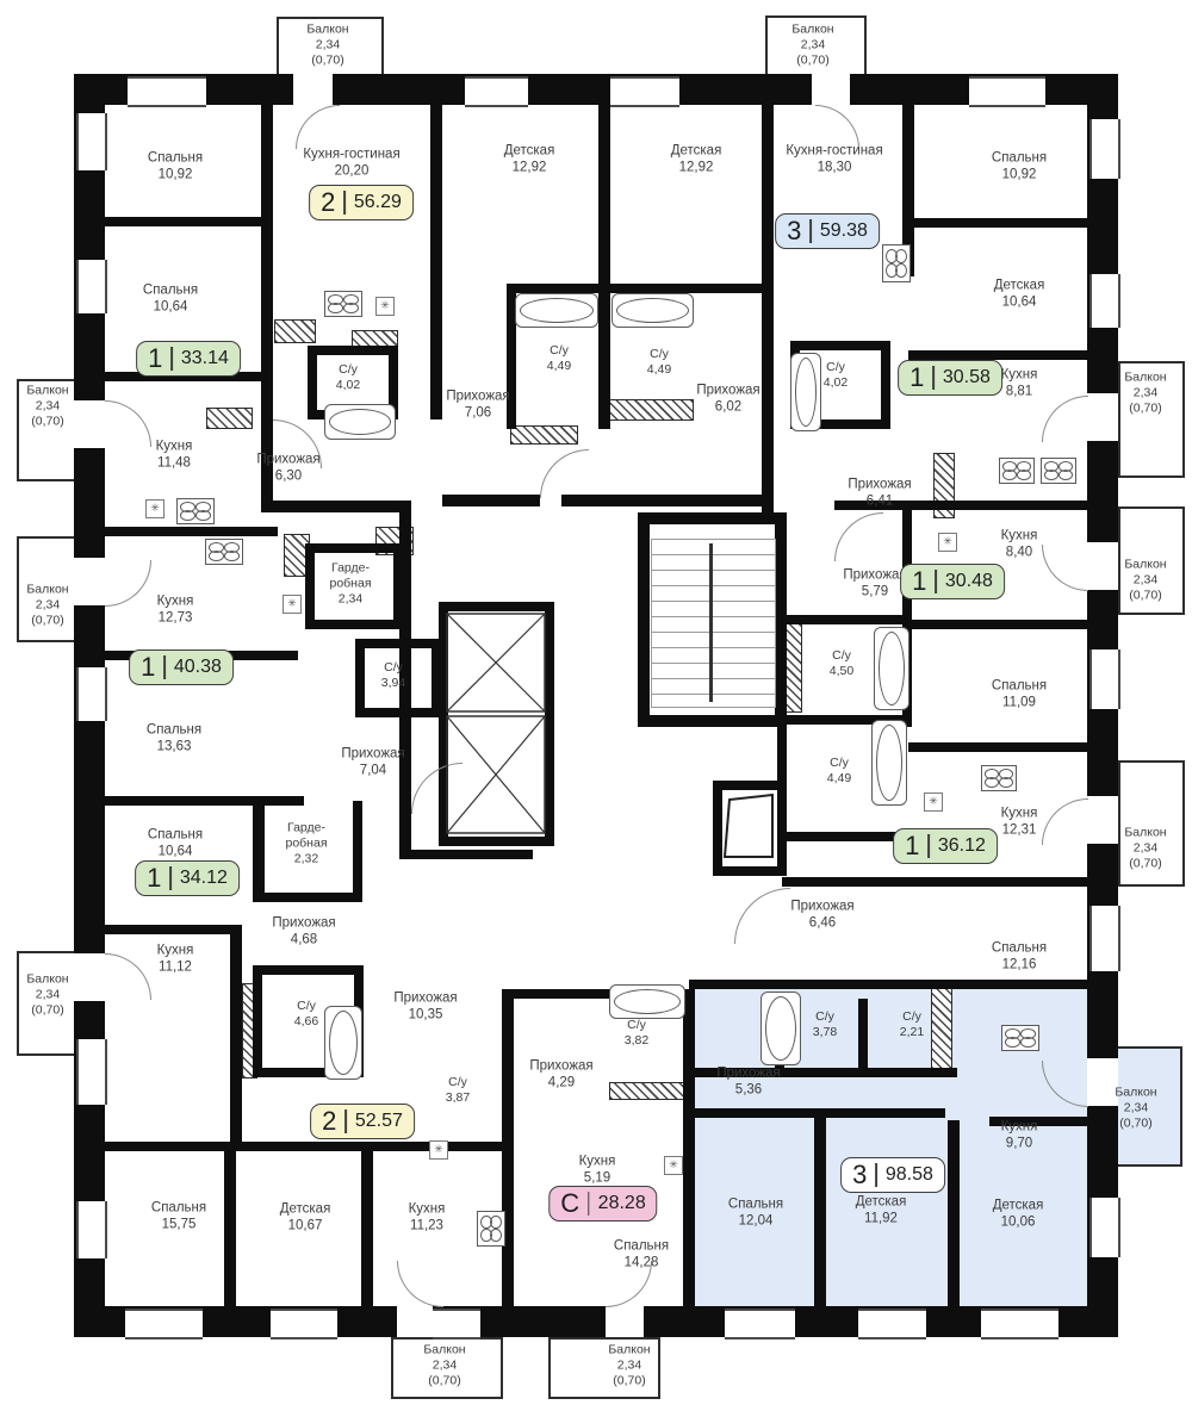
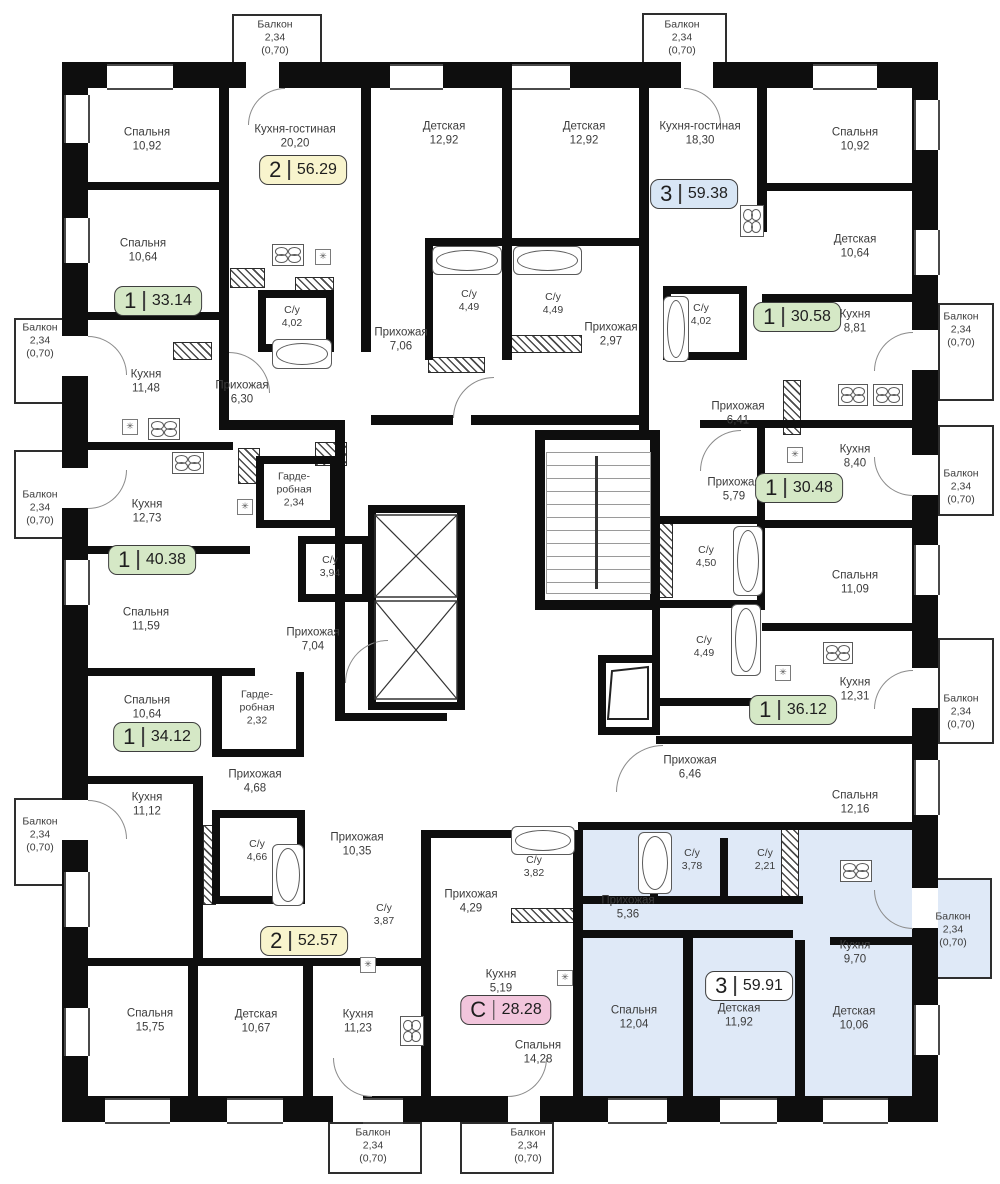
  ✳
  ✳
  ✳
  ✳
  ✳
  ✳
  ✳
  Спальня
  10,92
  Кухня-гостиная
  20,20
  Детская
  12,92
  Детская
  12,92
  Кухня-гостиная
  18,30
  Спальня
  10,92
  Спальня
  10,64
  Детская
  10,64
  С/у
  4,02
  С/у
  4,49
  С/у
  4,49
  Прихожая
  7,06
  Прихожая
- 6,02
+ 2,97
  С/у
  4,02
  Кухня
  8,81
  Кухня
  11,48
  Прихожая
  6,30
  Прихожая
  6,41
  Кухня
  8,40
  Гарде­робная
  2,34
  Кухня
  12,73
  Прихожа
  5,79
  С/у
  3,94
  С/у
  4,50
  Спальня
  11,09
  Спальня
- 13,63
+ 11,59
  Прихожая
  7,04
  С/у
  4,49
  Кухня
  12,31
  Гарде­робная
  2,32
  Спальня
  10,64
  Прихожая
  6,46
  Спальня
  12,16
  Прихожая
  4,68
  Кухня
  11,12
  С/у
  4,66
  Прихожая
  10,35
  С/у
  3,78
  С/у
  2,21
  Прихожая
  5,36
  Кухня
  9,70
  С/у
  3,87
  С/у
  3,82
  Прихожая
  4,29
  Кухня
  5,19
  Спальня
  14,28
  Спальня
  12,04
  Детская
  11,92
  Детская
  10,06
  Спальня
  15,75
  Детская
  10,67
  Кухня
  11,23
  Балкон
  2,34
  (0,70)
  Балкон
  2,34
  (0,70)
  Балкон
  2,34
  (0,70)
  Балкон
  2,34
  (0,70)
  Балкон
  2,34
  (0,70)
  Балкон
  2,34
  (0,70)
  Балкон
  2,34
  (0,70)
  Балкон
  2,34
  (0,70)
  Балкон
  2,34
  (0,70)
  Балкон
  2,34
  (0,70)
  Балкон
  2,34
  (0,70)
  2
  56.29
  3
  59.38
  1
  33.14
  1
  30.58
  1
  30.48
  1
  40.38
  1
  36.12
  1
  34.12
  2
  52.57
  С
  28.28
  3
- 98.58
+ 59.91
